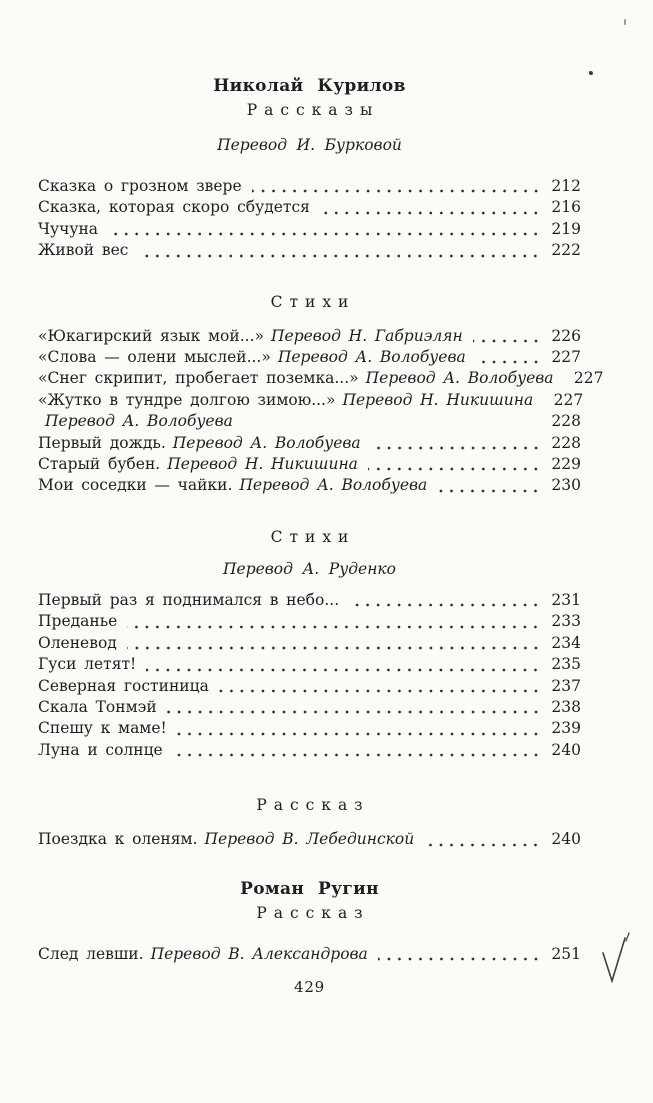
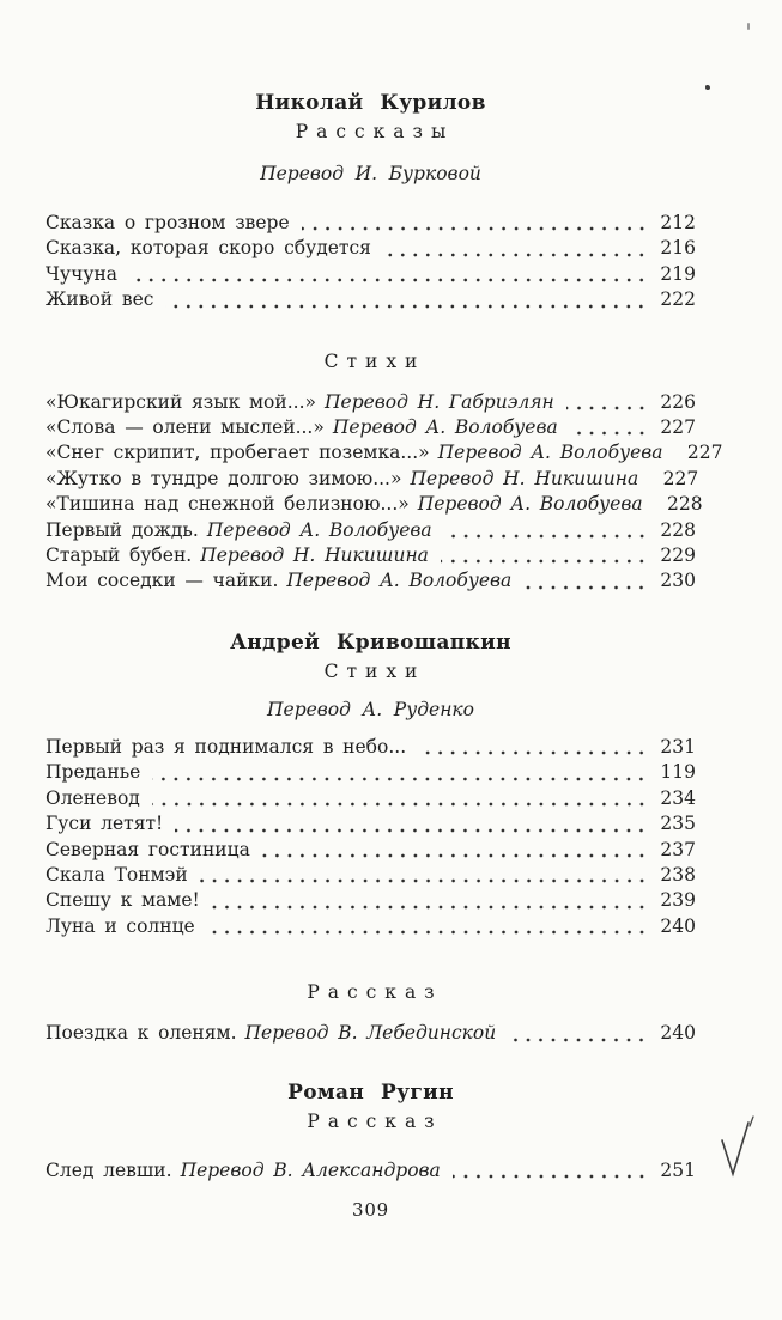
  Николай Курилов
  Рассказы
  Перевод И. Бурковой
  Сказка о грозном звере
  212
  Сказка, которая скоро сбудется
  216
  Чучуна
  219
  Живой вес
  222
  Стихи
  «Юкагирский язык мой...»
  Перевод Н. Габриэлян
  226
  «Слова — олени мыслей...»
  Перевод А. Волобуева
  227
  «Снег скрипит, пробегает поземка...»
  Перевод А. Волобуева
  227
  «Жутко в тундре долгою зимою...»
  Перевод Н. Никишина
  227
+ «Тишина над снежной белизною...»
  Перевод А. Волобуева
  228
  Первый дождь.
  Перевод А. Волобуева
  228
  Старый бубен.
  Перевод Н. Никишина
  229
  Мои соседки — чайки.
  Перевод А. Волобуева
  230
+ Андрей Кривошапкин
  Стихи
  Перевод А. Руденко
  Первый раз я поднимался в небо...
  231
  Преданье
- 233
+ 119
  Оленевод
  234
  Гуси летят!
  235
  Северная гостиница
  237
  Скала Тонмэй
  238
  Спешу к маме!
  239
  Луна и солнце
  240
  Рассказ
  Поездка к оленям.
  Перевод В. Лебединской
  240
  Роман Ругин
  Рассказ
  След левши.
  Перевод В. Александрова
  251
- 429
+ 309
